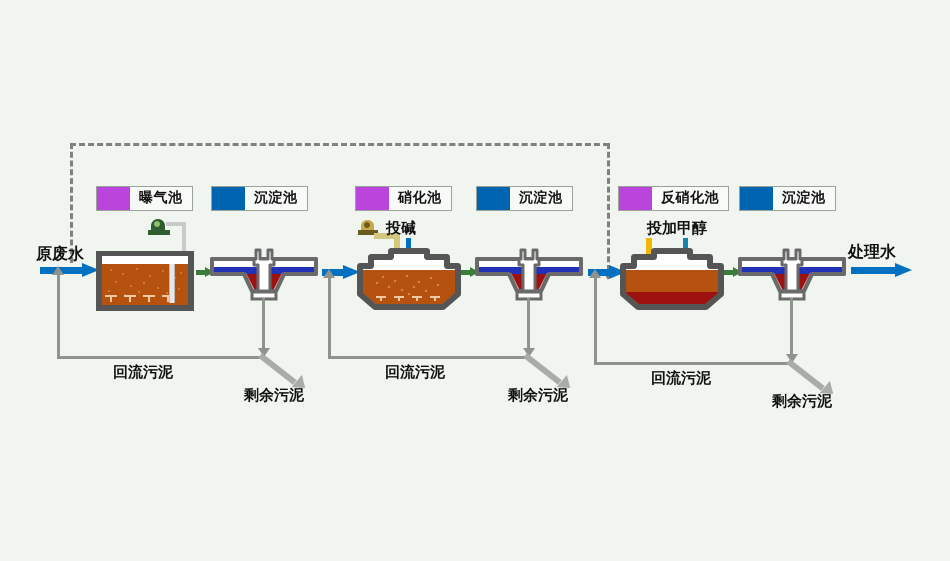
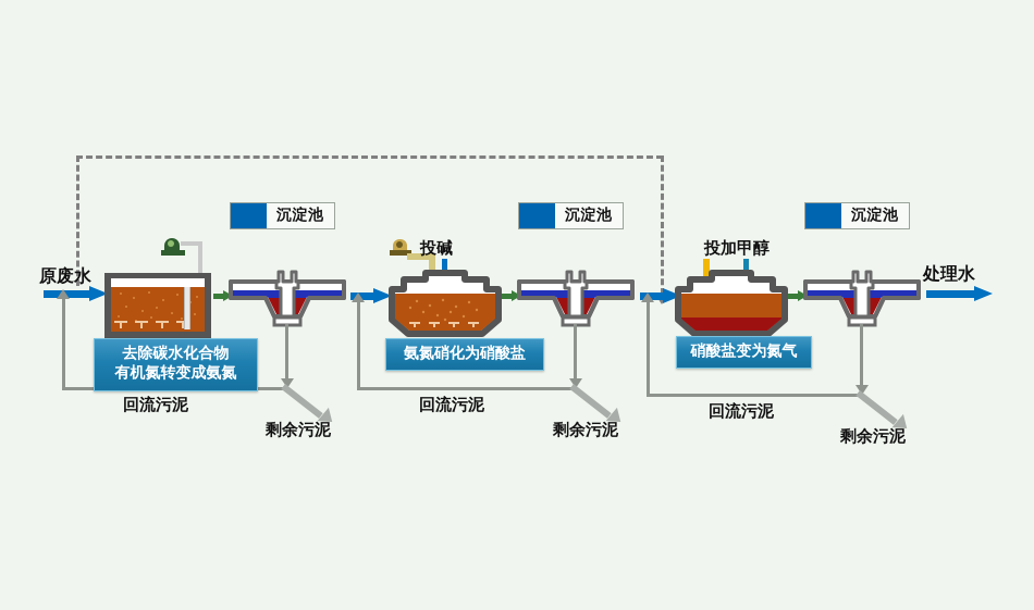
- 曝气池
  沉淀池
- 硝化池
  沉淀池
- 反硝化池
  沉淀池
  原废水
  投碱
  投加甲醇
  处理水
  回流污泥
  剩余污泥
  回流污泥
  剩余污泥
  回流污泥
  剩余污泥
+ 去除碳水化合物
+ 有机氮转变成氨氮
+ 氨氮硝化为硝酸盐
+ 硝酸盐变为氮气
